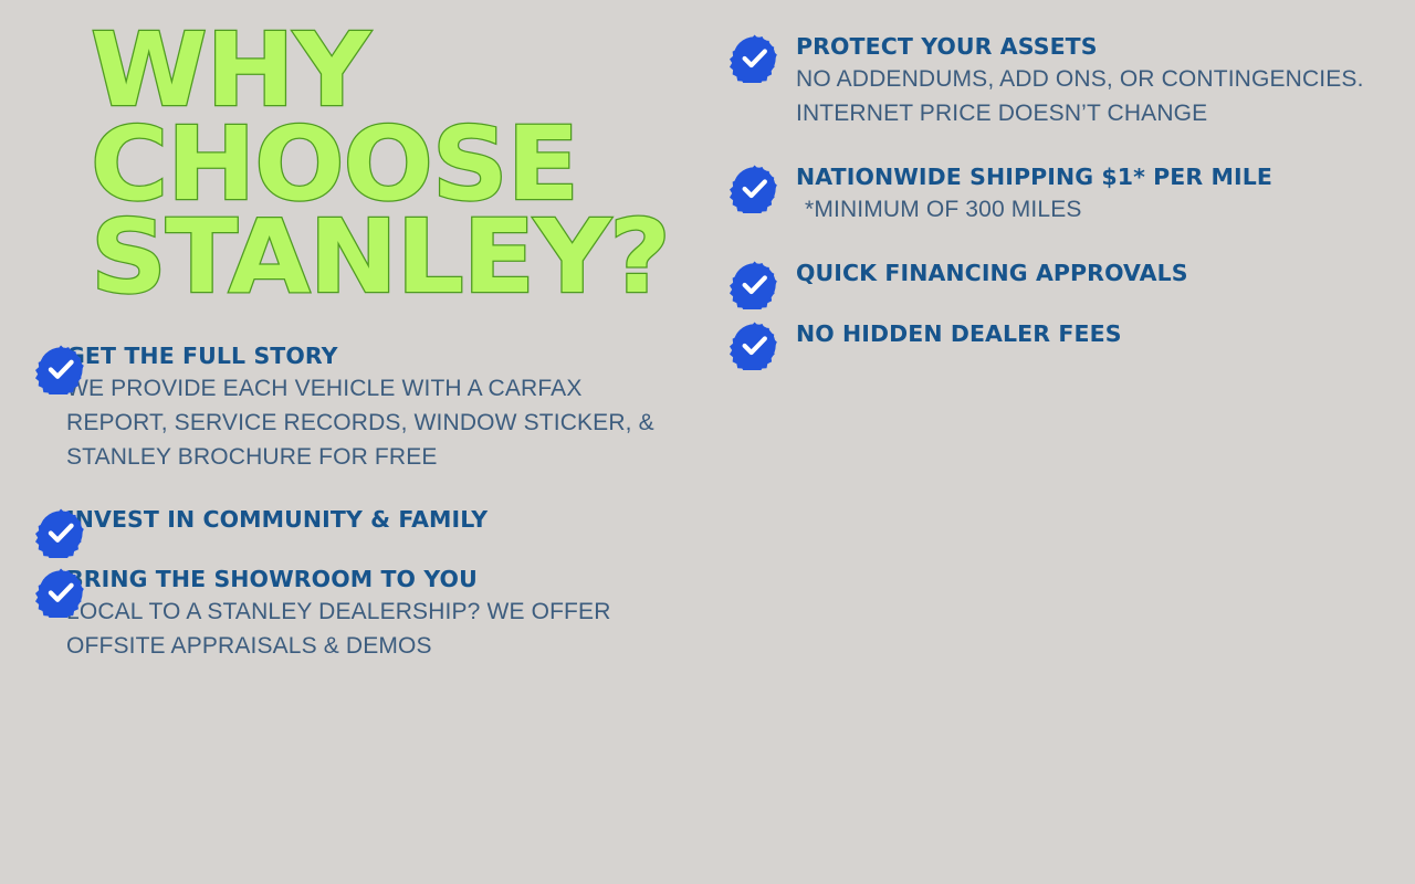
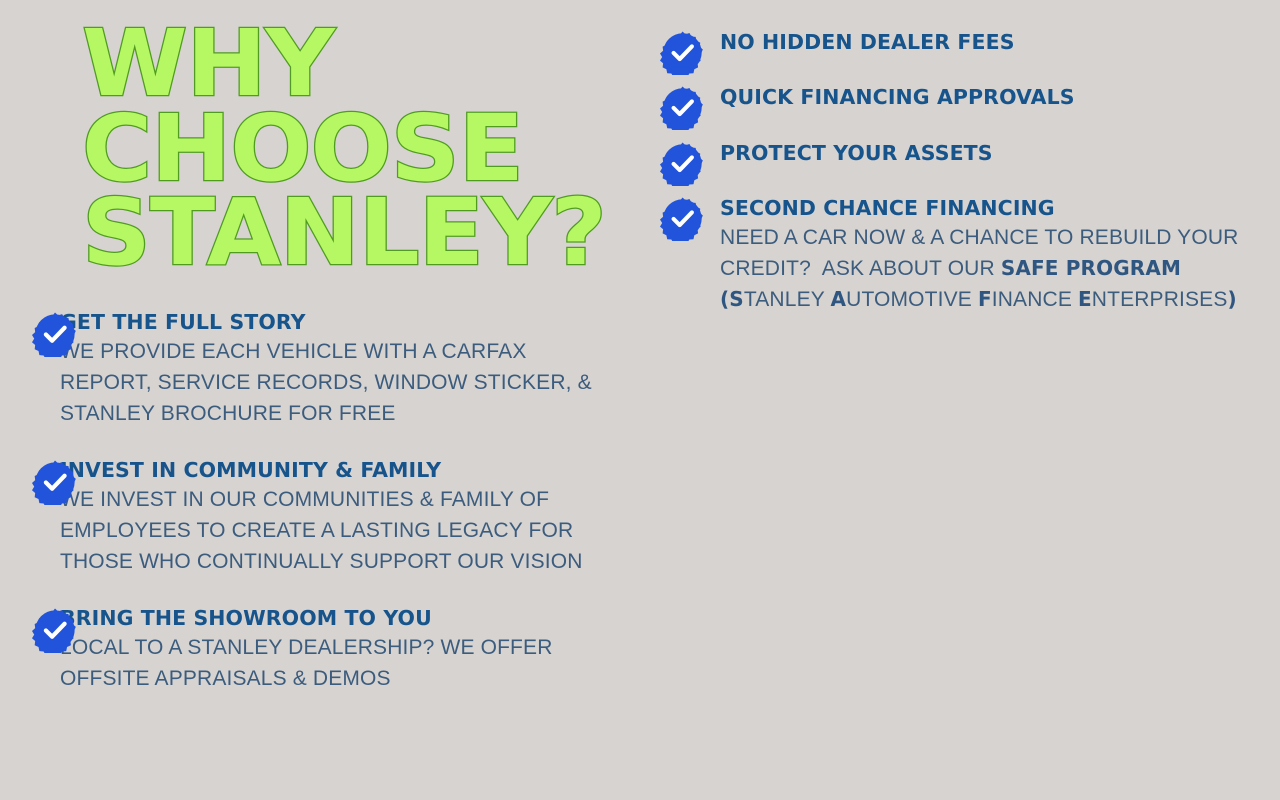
  WHY
  CHOOSE
  STANLEY?
  ET THE FULL STORY
  WE PROVIDE EACH VEHICLE WITH A CARFAX REPORT, SERVICE RECORDS, WINDOW STICKER, & STANLEY BROCHURE FOR FREE
  NVEST IN COMMUNITY & FAMILY
+ WE INVEST IN OUR COMMUNITIES & FAMILY OF EMPLOYEES TO CREATE A LASTING LEGACY FOR THOSE WHO CONTINUALLY SUPPORT OUR VISION
  RING THE SHOWROOM TO YOU
  OCAL TO A STANLEY DEALERSHIP? WE OFFER OFFSITE APPRAISALS & DEMOS
- PROTECT YOUR ASSETS
+ NO HIDDEN DEALER FEES
- NO ADDENDUMS, ADD ONS, OR CONTINGENCIES. INTERNET PRICE DOESN’T CHANGE
- NATIONWIDE SHIPPING $1* PER MILE
- *MINIMUM OF 300 MILES
  QUICK FINANCING APPROVALS
- NO HIDDEN DEALER FEES
+ PROTECT YOUR ASSETS
+ SECOND CHANCE FINANCING
+ NEED A CAR NOW & A CHANCE TO REBUILD YOUR CREDIT? ASK ABOUT OUR SAFE PROGRAM (STANLEY AUTOMOTIVE FINANCE ENTERPRISES)
